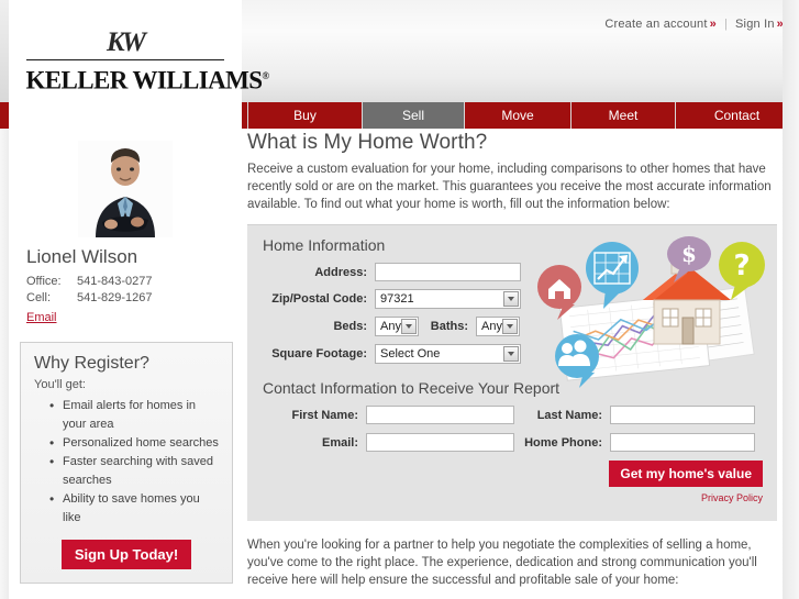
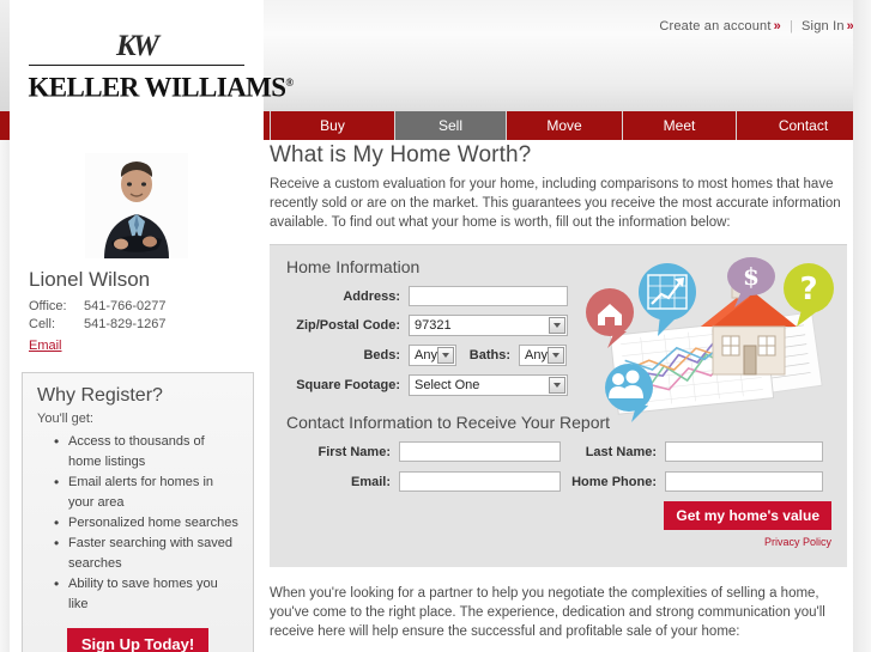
  Create an account » | Sign In »
  KW
  KELLER WILLIAMS®
  Buy
  Sell
  Move
  Meet
  Contact
  Lionel Wilson
- Office:	541-843-0277
+ Office:	541-766-0277
  Cell:	541-829-1267
  Email
  Why Register?
  You'll get:
+ Access to thousands of home listings
  Email alerts for homes in your area
  Personalized home searches
  Faster searching with saved searches
  Ability to save homes you like
  Sign Up Today!
  What is My Home Worth?
- Receive a custom evaluation for your home, including comparisons to other homes that have recently sold or are on the market. This guarantees you receive the most accurate information available. To find out what your home is worth, fill out the information below:
+ Receive a custom evaluation for your home, including comparisons to most homes that have recently sold or are on the market. This guarantees you receive the most accurate information available. To find out what your home is worth, fill out the information below:
  $
  ?
  Home Information
  Address:
  Zip/Postal Code:
  97321
  Beds:
  Any
  Baths:
  Any
  Square Footage:
  Select One
  Contact Information to Receive Your Report
  First Name:
  Last Name:
  Email:
  Home Phone:
  Get my home's value
  Privacy Policy
  When you're looking for a partner to help you negotiate the complexities of selling a home, you've come to the right place. The experience, dedication and strong communication you'll receive here will help ensure the successful and profitable sale of your home:
